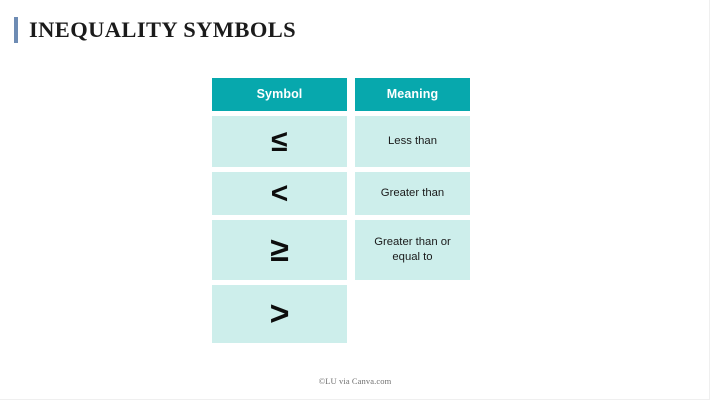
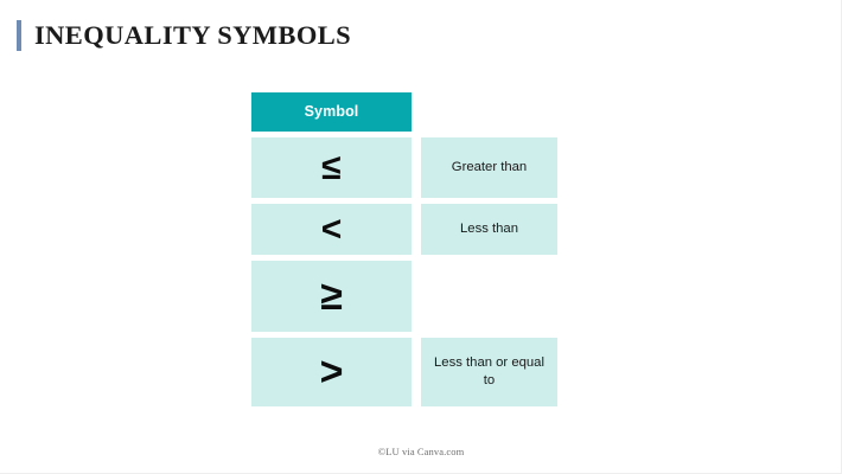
  INEQUALITY SYMBOLS
  Symbol
- Meaning
  ≤
- Less than
+ Greater than
  <
- Greater than
+ Less than
  ≥
- Greater than or equal to
  >
+ Less than or equal to
  ©LU via Canva.com
